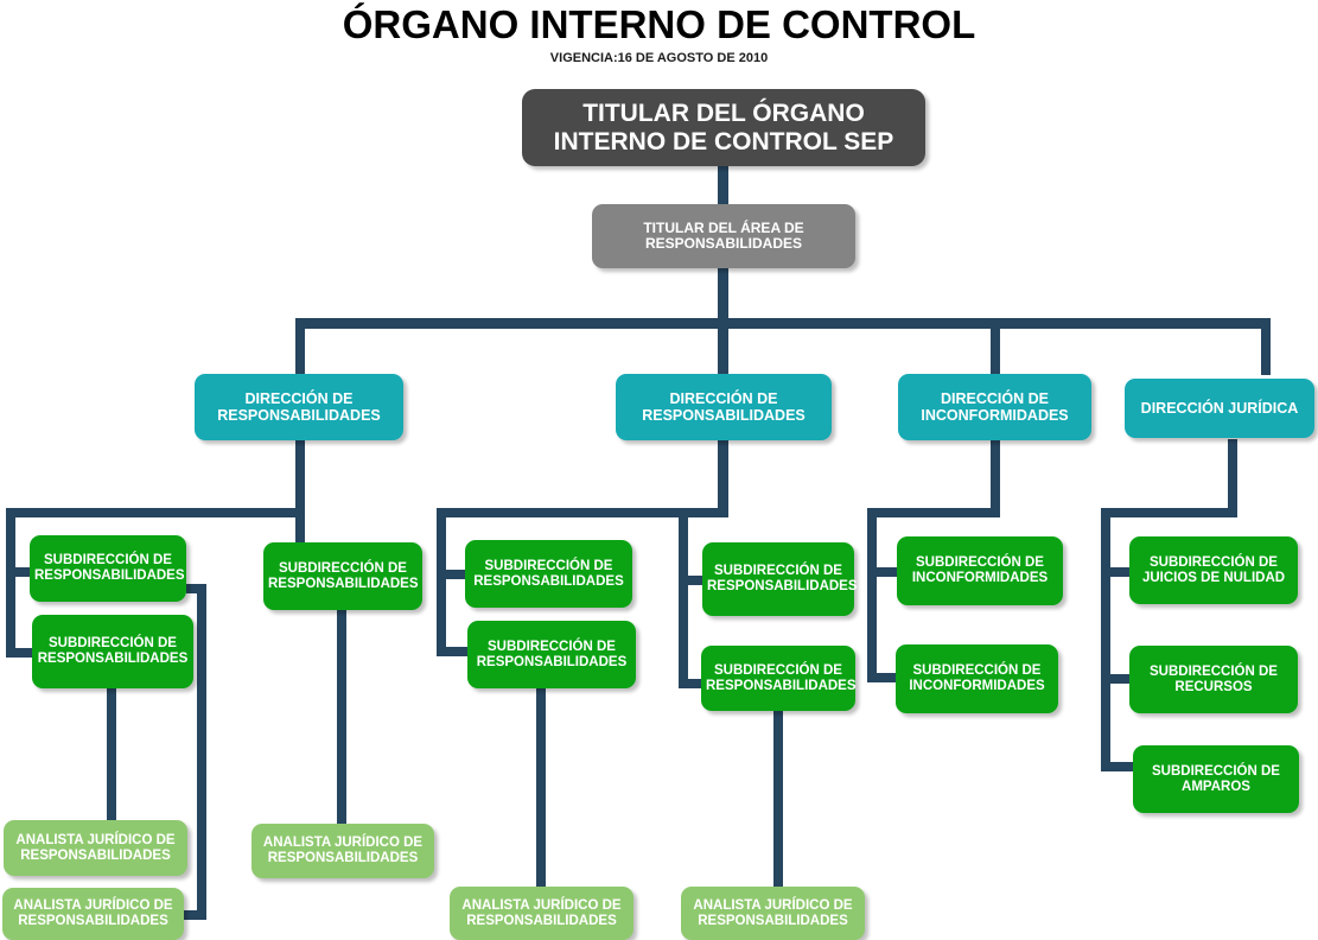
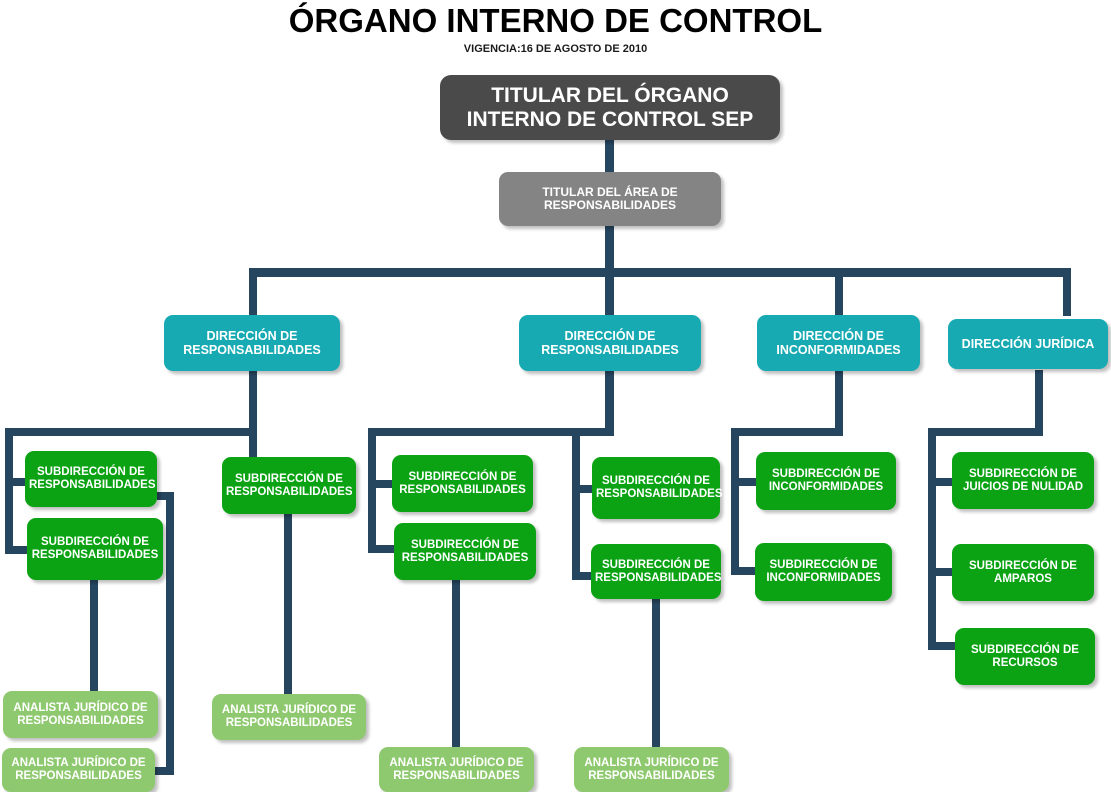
  ÓRGANO INTERNO DE CONTROL
  VIGENCIA:16 DE AGOSTO DE 2010
  TITULAR DEL ÓRGANO
  INTERNO DE CONTROL SEP
  TITULAR DEL ÁREA DE
  RESPONSABILIDADES
  DIRECCIÓN DE
  RESPONSABILIDADES
  DIRECCIÓN DE
  RESPONSABILIDADES
  DIRECCIÓN DE
  INCONFORMIDADES
  DIRECCIÓN JURÍDICA
  SUBDIRECCIÓN DE
  RESPONSABILIDADES
  SUBDIRECCIÓN DE
  RESPONSABILIDADES
  SUBDIRECCIÓN DE
  RESPONSABILIDADES
  SUBDIRECCIÓN DE
  RESPONSABILIDADES
  SUBDIRECCIÓN DE
  RESPONSABILIDADES
  SUBDIRECCIÓN DE
  RESPONSABILIDADES
  SUBDIRECCIÓN DE
  RESPONSABILIDADES
  SUBDIRECCIÓN DE
  INCONFORMIDADES
  SUBDIRECCIÓN DE
  INCONFORMIDADES
  SUBDIRECCIÓN DE
  JUICIOS DE NULIDAD
  SUBDIRECCIÓN DE
- RECURSOS
+ AMPAROS
  SUBDIRECCIÓN DE
- AMPAROS
+ RECURSOS
  ANALISTA JURÍDICO DE
  RESPONSABILIDADES
  ANALISTA JURÍDICO DE
  RESPONSABILIDADES
  ANALISTA JURÍDICO DE
  RESPONSABILIDADES
  ANALISTA JURÍDICO DE
  RESPONSABILIDADES
  ANALISTA JURÍDICO DE
  RESPONSABILIDADES
